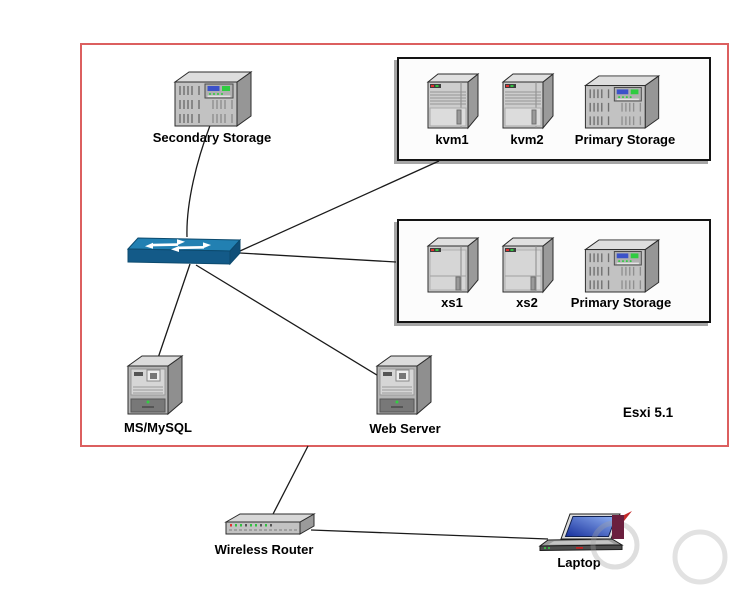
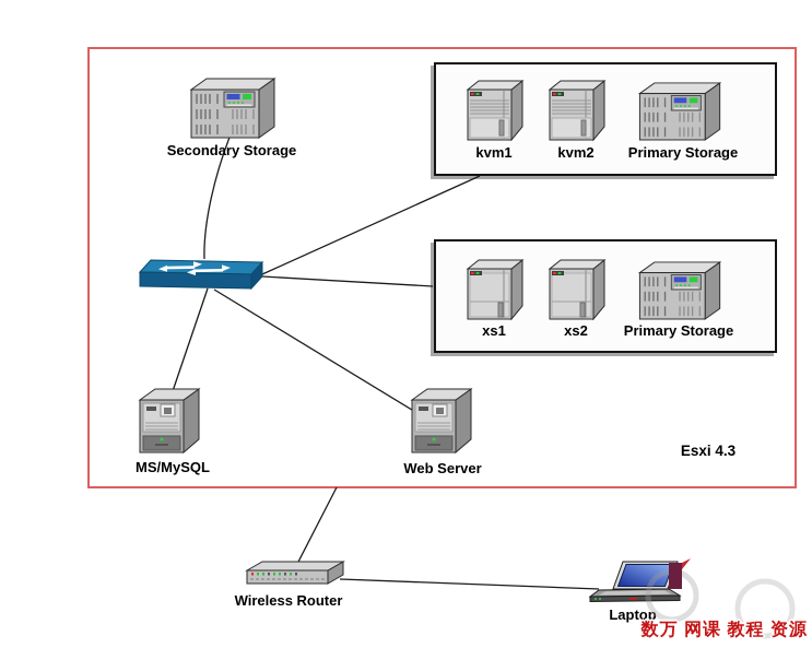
  Secondary Storage
  kvm1
  kvm2
  Primary Storage
  xs1
  xs2
  Primary Storage
  MS/MySQL
  Web Server
- Esxi 5.1
+ Esxi 4.3
  Wireless Router
  Laptop
+ 数万 网课 教程 资源
